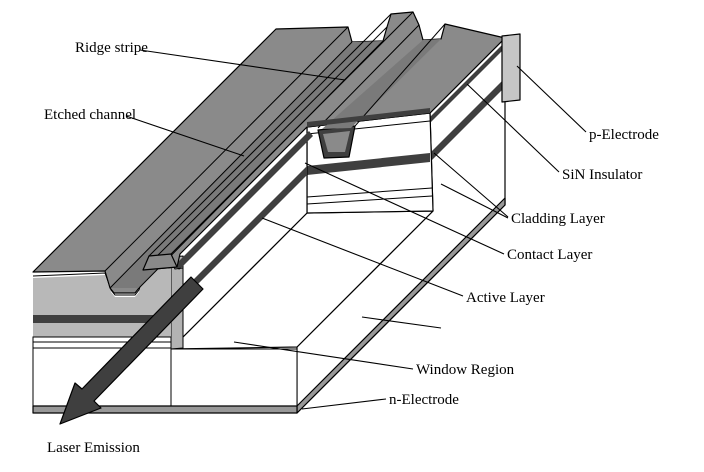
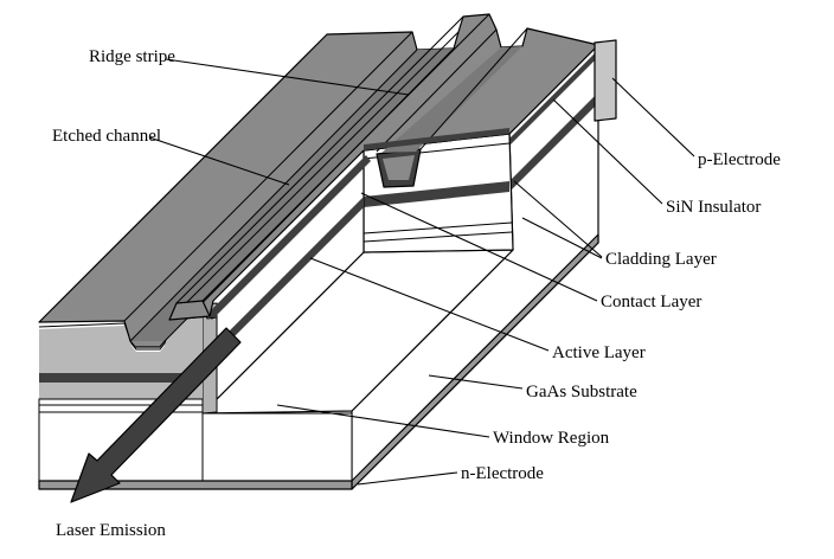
  Ridge stripe
  Etched channel
  p-Electrode
  SiN Insulator
  Cladding Layer
  Contact Layer
  Active Layer
+ GaAs Substrate
  Window Region
  n-Electrode
  Laser Emission
